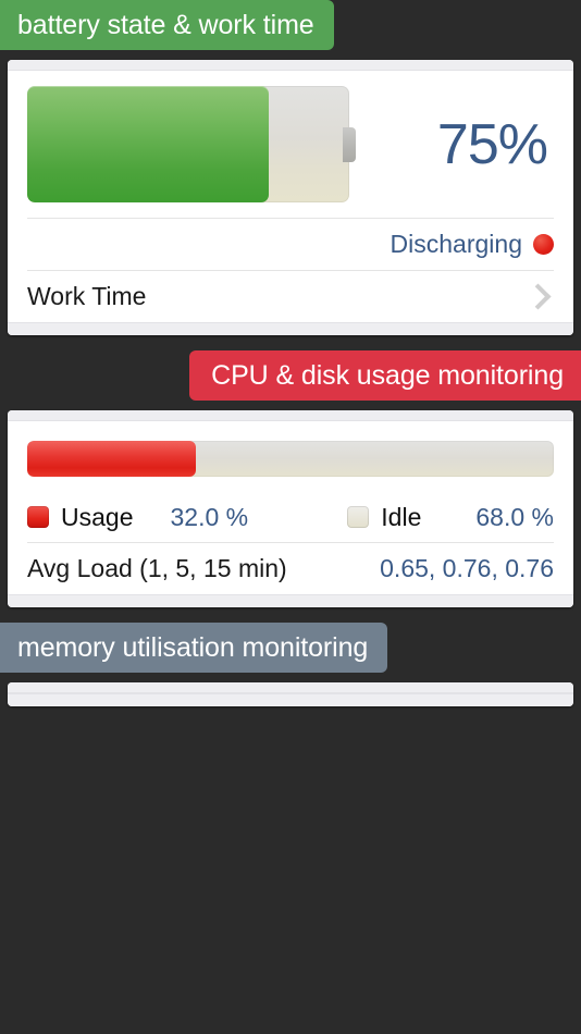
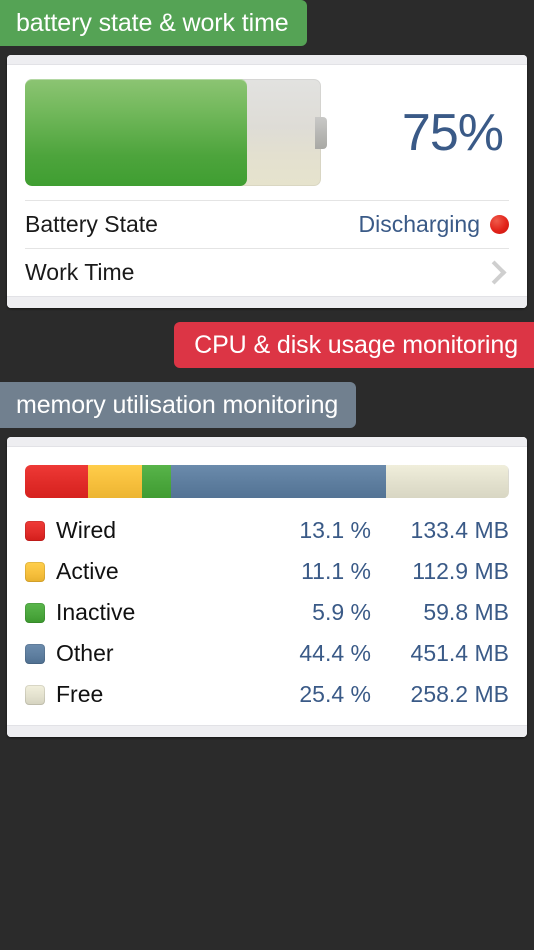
  battery state & work time
  75%
+ Battery State
  Discharging
  Work Time
  CPU & disk usage monitoring
- Usage
- 32.0 %
- Idle
- 68.0 %
- Avg Load (1, 5, 15 min)
- 0.65, 0.76, 0.76
  memory utilisation monitoring
+ Wired
+ 13.1 %
+ 133.4 MB
+ Active
+ 11.1 %
+ 112.9 MB
+ Inactive
+ 5.9 %
+ 59.8 MB
+ Other
+ 44.4 %
+ 451.4 MB
+ Free
+ 25.4 %
+ 258.2 MB
